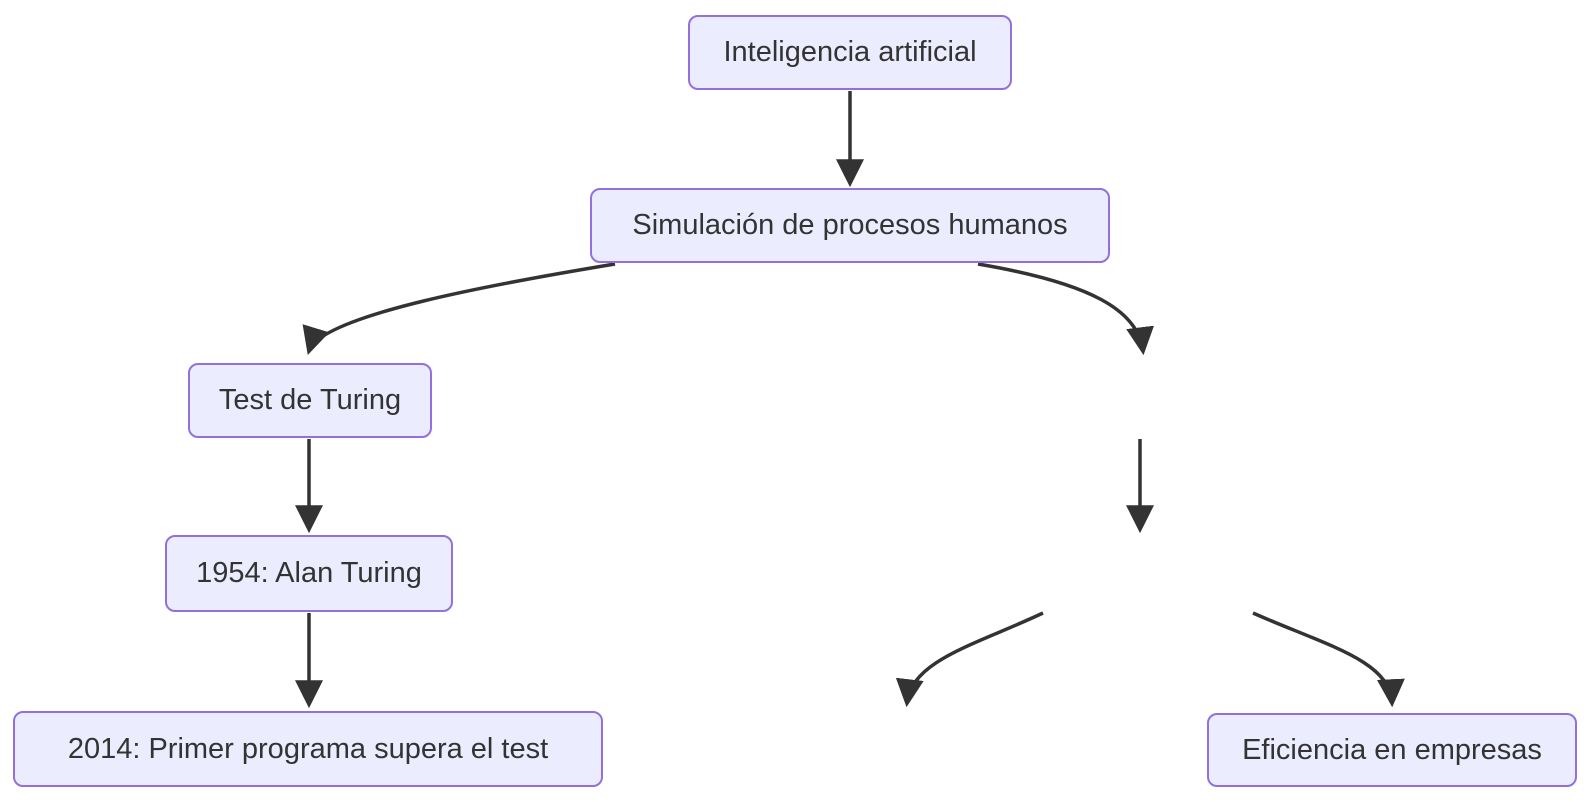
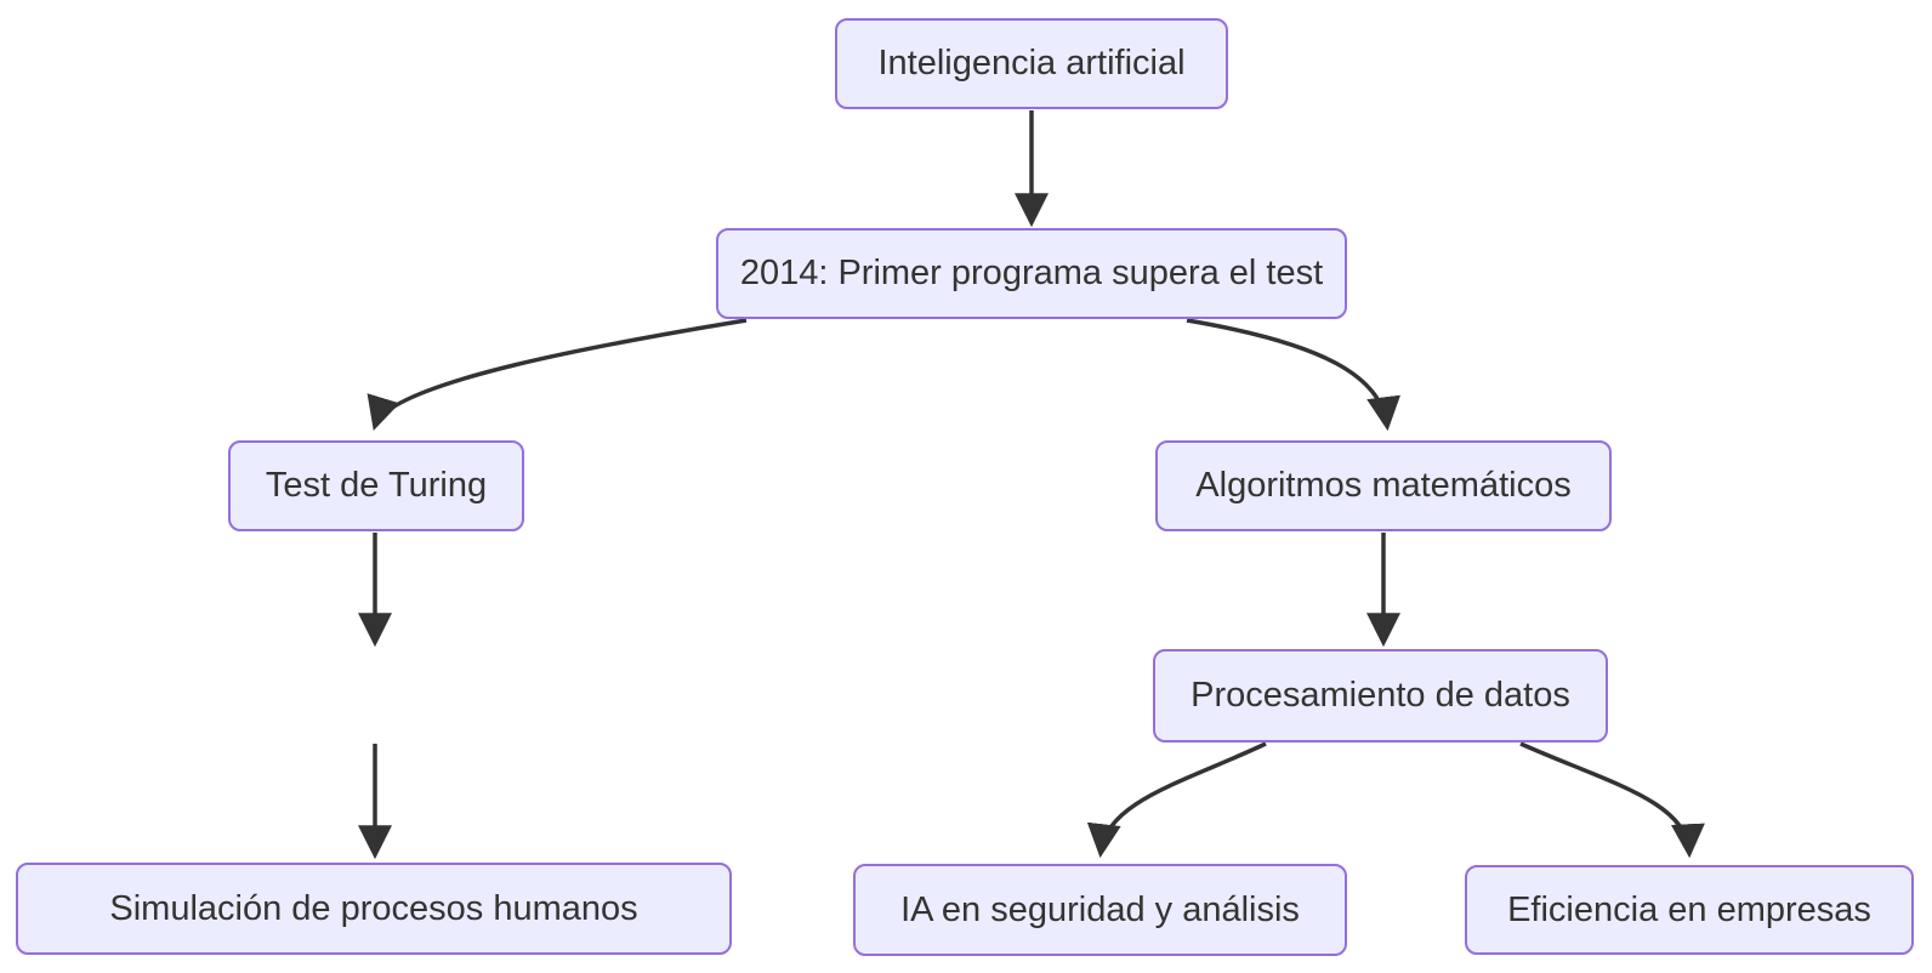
  Inteligencia artificial
- Simulación de procesos humanos
+ 2014: Primer programa supera el test
  Test de Turing
- 1954: Alan Turing
- 2014: Primer programa supera el test
+ Simulación de procesos humanos
+ Algoritmos matemáticos
+ Procesamiento de datos
+ IA en seguridad y análisis
  Eficiencia en empresas
